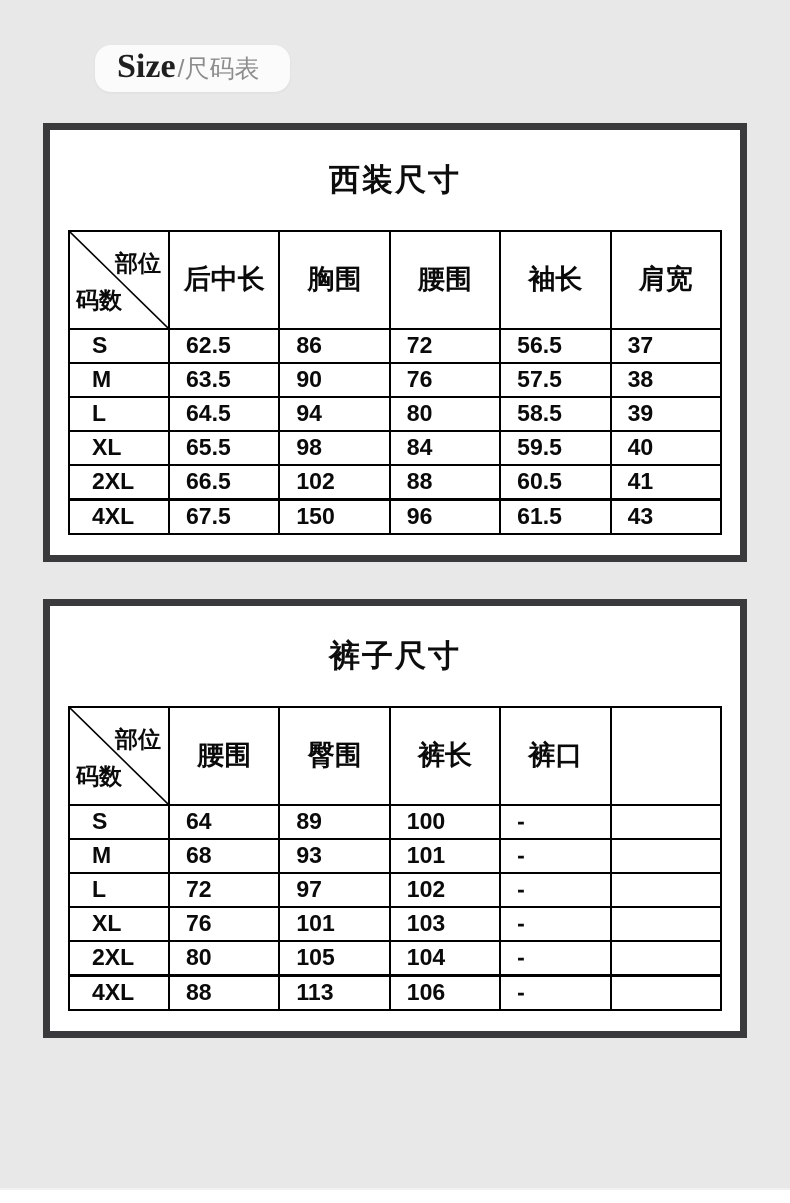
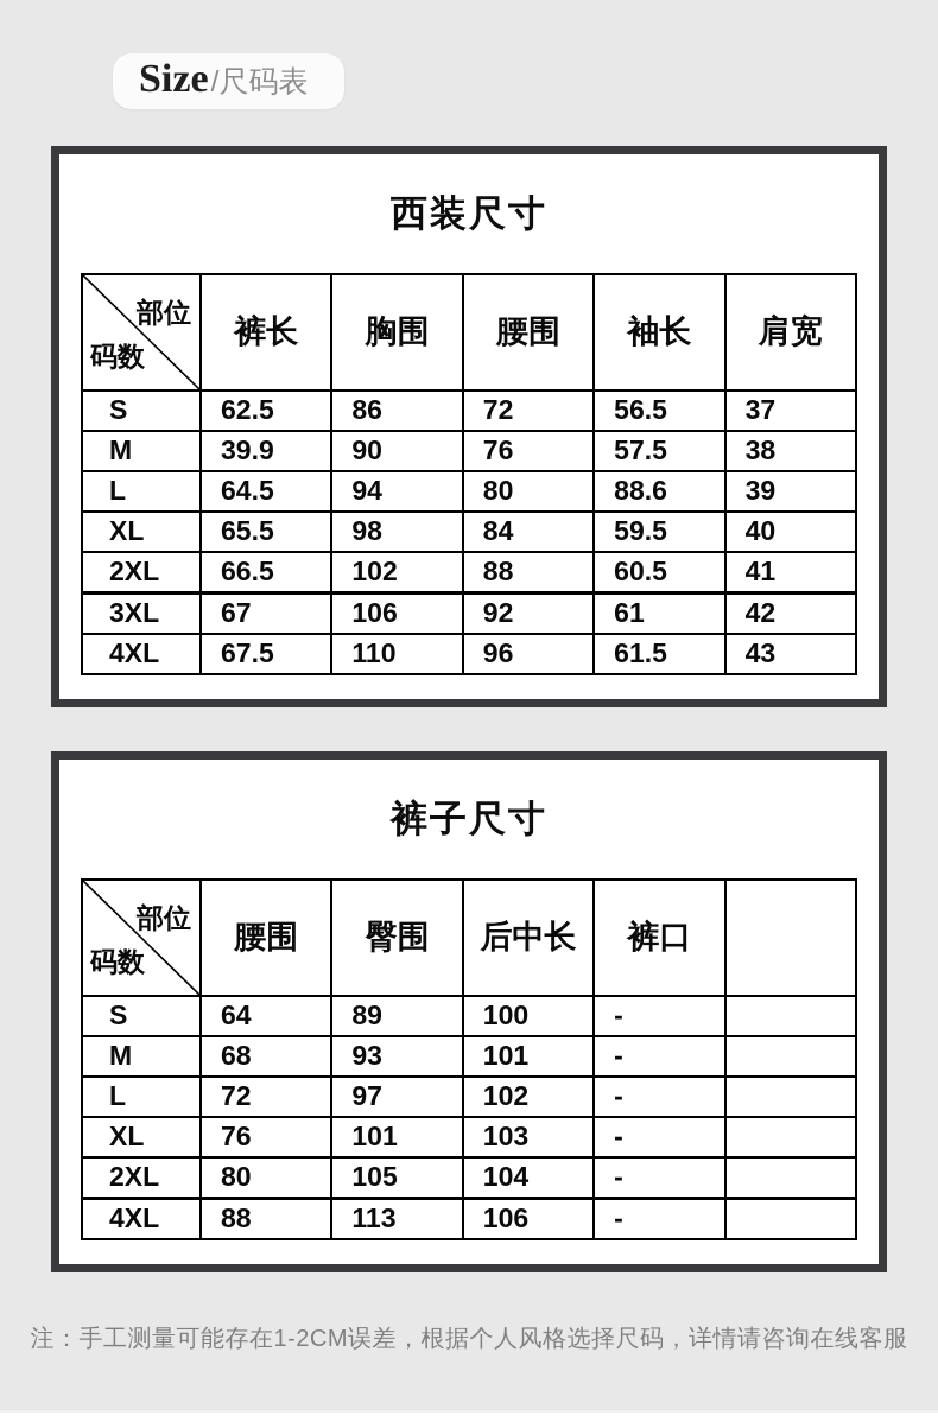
  Size
  /尺码表
  西装尺寸
- 部位 码数	后中长	胸围	腰围	袖长	肩宽
+ 部位 码数	裤长	胸围	腰围	袖长	肩宽
  S	62.5	86	72	56.5	37
- M	63.5	90	76	57.5	38
+ M	39.9	90	76	57.5	38
- L	64.5	94	80	58.5	39
+ L	64.5	94	80	88.6	39
  XL	65.5	98	84	59.5	40
  2XL	66.5	102	88	60.5	41
+ 3XL	67	106	92	61	42
- 4XL	67.5	150	96	61.5	43
+ 4XL	67.5	110	96	61.5	43
  裤子尺寸
- 部位 码数	腰围	臀围	裤长	裤口
+ 部位 码数	腰围	臀围	后中长	裤口
  S	64	89	100	-
  M	68	93	101	-
  L	72	97	102	-
  XL	76	101	103	-
  2XL	80	105	104	-
  4XL	88	113	106	-
+ 注：手工测量可能存在1-2CM误差，根据个人风格选择尺码，详情请咨询在线客服
